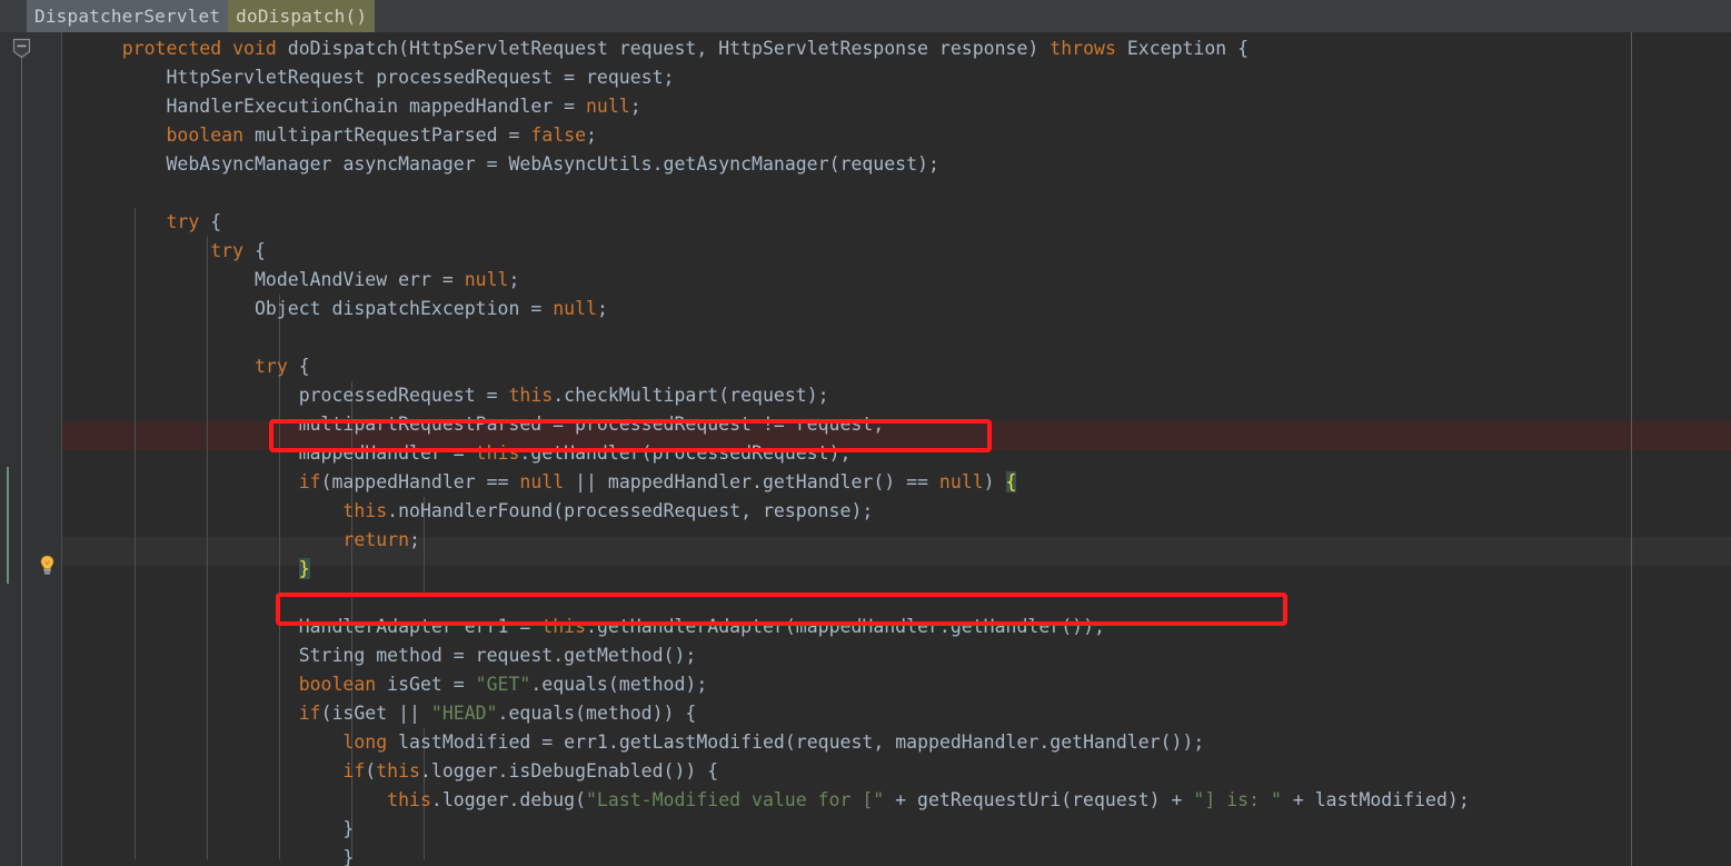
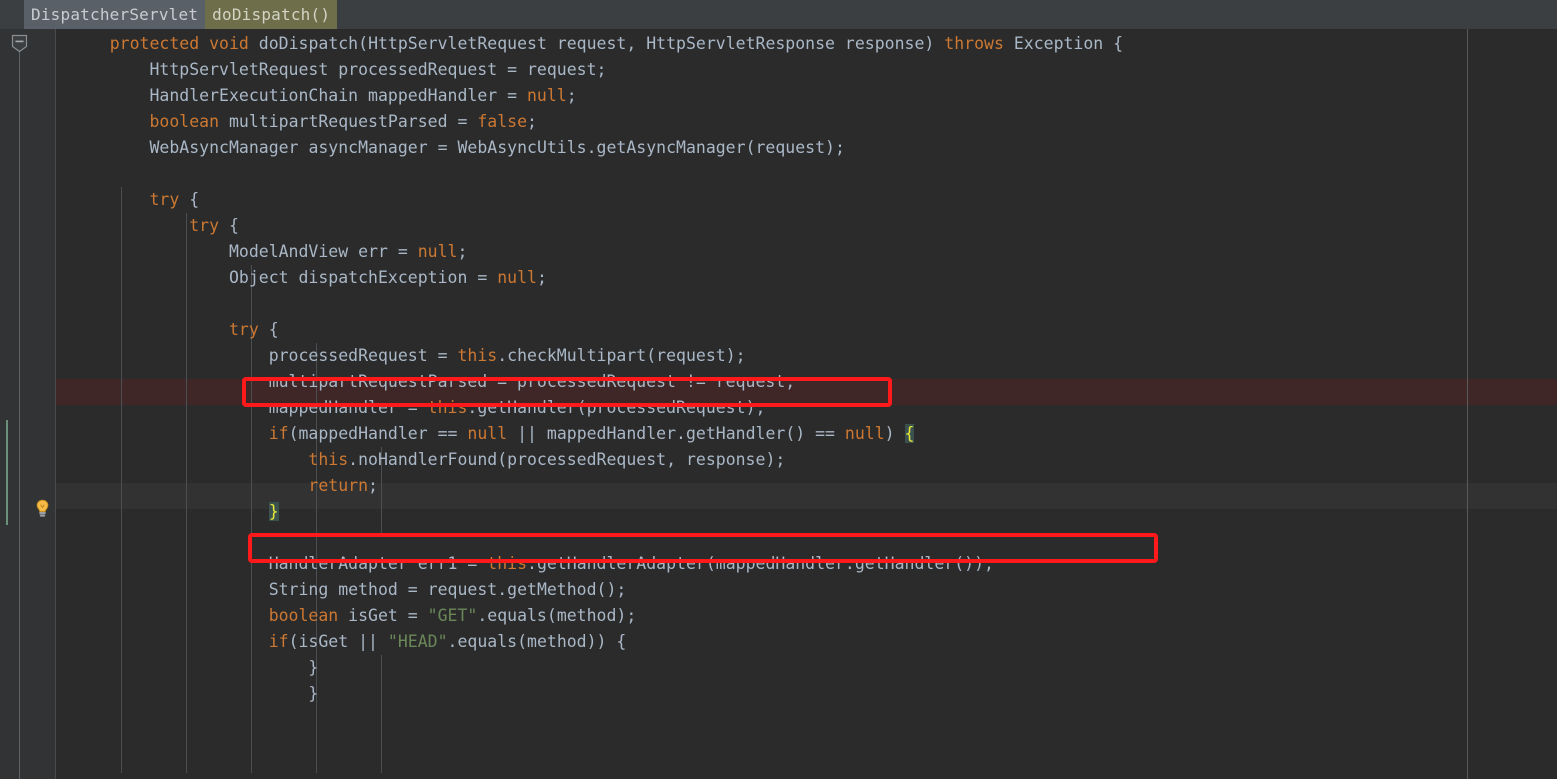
  DispatcherServlet
  doDispatch()
  protected void doDispatch(HttpServletRequest request, HttpServletResponse response) throws Exception {
  HttpServletRequest processedRequest = request;
  HandlerExecutionChain mappedHandler = null;
  boolean multipartRequestParsed = false;
  WebAsyncManager asyncManager = WebAsyncUtils.getAsyncManager(request);
  try {
  try {
  ModelAndView err = null;
  Object dispatchException = null;
  try {
  processedRequest = this.checkMultipart(request);
  multipartRequestParsed = processedRequest != request;
  mappedHandler = this.getHandler(processedRequest);
  if(mappedHandler == null || mappedHandler.getHandler() == null) {
  this.noHandlerFound(processedRequest, response);
  return;
  }
  HandlerAdapter err1 = this.getHandlerAdapter(mappedHandler.getHandler());
  String method = request.getMethod();
  boolean isGet = "GET".equals(method);
  if(isGet || "HEAD".equals(method)) {
- long lastModified = err1.getLastModified(request, mappedHandler.getHandler());
- if(this.logger.isDebugEnabled()) {
- this.logger.debug("Last-Modified value for [" + getRequestUri(request) + "] is: " + lastModified);
  }
  }
